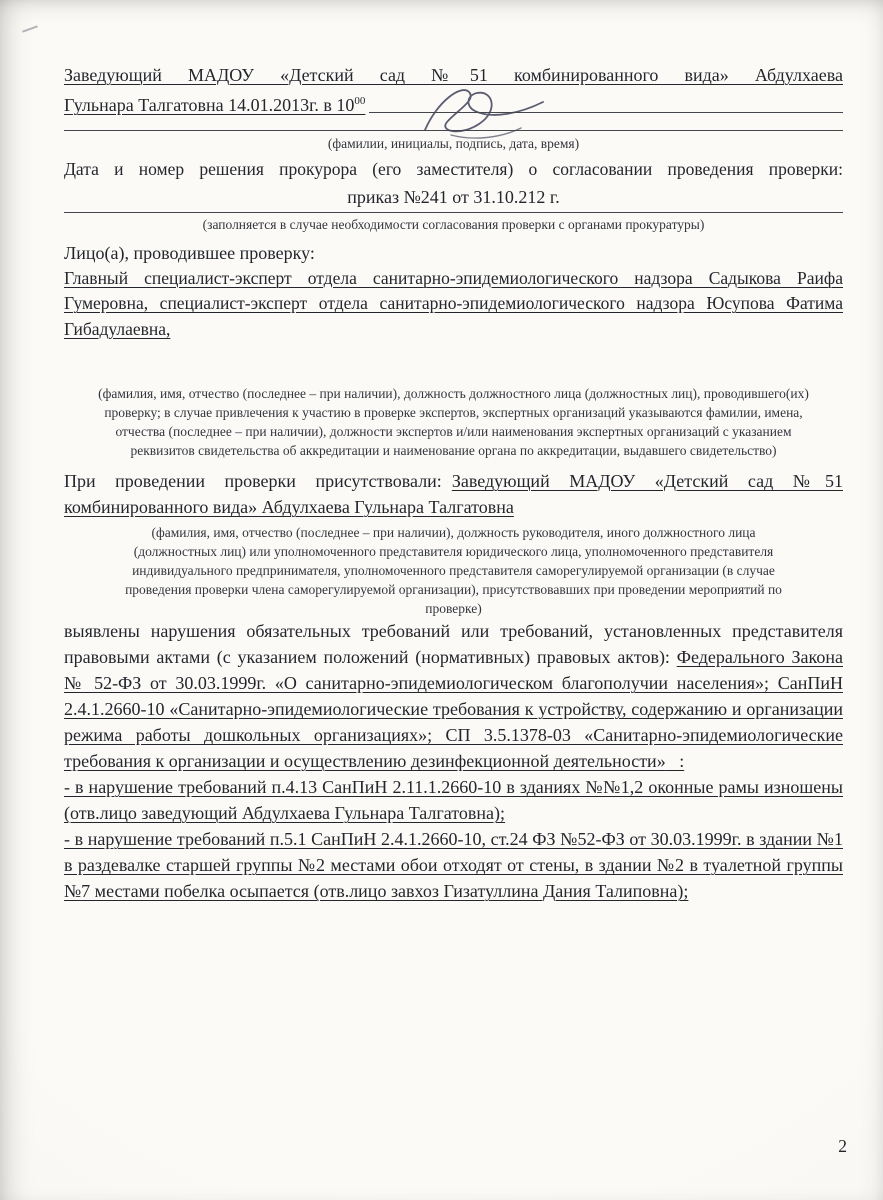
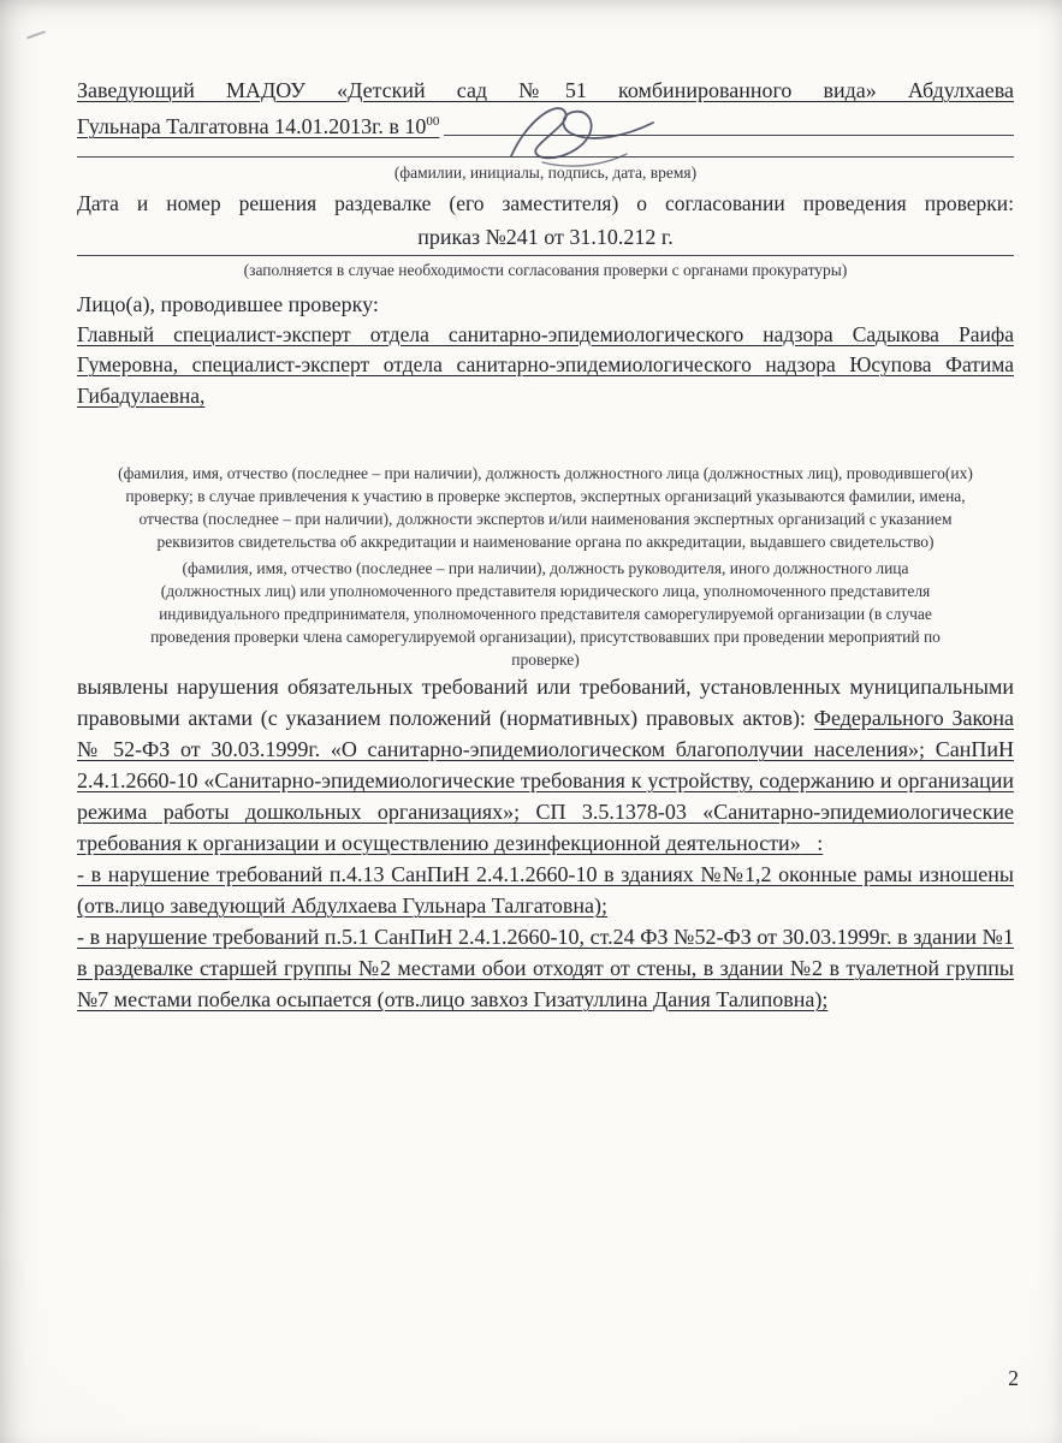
  Заведующий МАДОУ «Детский сад №51 комбинированного вида» Абдулхаева
  Гульнара Талгатовна 14.01.2013г. в 1000
  (фамилии, инициалы, подпись, дата, время)
- Дата и номер решения прокурора (его заместителя) о согласовании проведения проверки:
+ Дата и номер решения раздевалке (его заместителя) о согласовании проведения проверки:
  приказ №241 от 31.10.212 г.
  (заполняется в случае необходимости согласования проверки с органами прокуратуры)
  Лицо(а), проводившее проверку:
  Главный специалист-эксперт отдела санитарно-эпидемиологического надзора Садыкова Раифа Гумеровна, специалист-эксперт отдела санитарно-эпидемиологического надзора Юсупова Фатима Гибадулаевна,
  (фамилия, имя, отчество (последнее – при наличии), должность должностного лица (должностных лиц), проводившего(их) проверку; в случае привлечения к участию в проверке экспертов, экспертных организаций указываются фамилии, имена, отчества (последнее – при наличии), должности экспертов и/или наименования экспертных организаций с указанием реквизитов свидетельства об аккредитации и наименование органа по аккредитации, выдавшего свидетельство)
- При проведении проверки присутствовали: Заведующий МАДОУ «Детский сад №51 комбинированного вида» Абдулхаева Гульнара Талгатовна
  (фамилия, имя, отчество (последнее – при наличии), должность руководителя, иного должностного лица (должностных лиц) или уполномоченного представителя юридического лица, уполномоченного представителя индивидуального предпринимателя, уполномоченного представителя саморегулируемой организации (в случае проведения проверки члена саморегулируемой организации), присутствовавших при проведении мероприятий по проверке)
- выявлены нарушения обязательных требований или требований, установленных представителя правовыми актами (с указанием положений (нормативных) правовых актов): Федерального Закона № 52-ФЗ от 30.03.1999г. «О санитарно-эпидемиологическом благополучии населения»; СанПиН 2.4.1.2660-10 «Санитарно-эпидемиологические требования к устройству, содержанию и организации режима работы дошкольных организациях»; СП 3.5.1378-03 «Санитарно-эпидемиологические требования к организации и осуществлению дезинфекционной деятельности» :
+ выявлены нарушения обязательных требований или требований, установленных муниципальными правовыми актами (с указанием положений (нормативных) правовых актов): Федерального Закона № 52-ФЗ от 30.03.1999г. «О санитарно-эпидемиологическом благополучии населения»; СанПиН 2.4.1.2660-10 «Санитарно-эпидемиологические требования к устройству, содержанию и организации режима работы дошкольных организациях»; СП 3.5.1378-03 «Санитарно-эпидемиологические требования к организации и осуществлению дезинфекционной деятельности» :
- - в нарушение требований п.4.13 СанПиН 2.11.1.2660-10 в зданиях №№1,2 оконные рамы изношены (отв.лицо заведующий Абдулхаева Гульнара Талгатовна);
+ - в нарушение требований п.4.13 СанПиН 2.4.1.2660-10 в зданиях №№1,2 оконные рамы изношены (отв.лицо заведующий Абдулхаева Гульнара Талгатовна);
  - в нарушение требований п.5.1 СанПиН 2.4.1.2660-10, ст.24 ФЗ №52-ФЗ от 30.03.1999г. в здании №1 в раздевалке старшей группы №2 местами обои отходят от стены, в здании №2 в туалетной группы №7 местами побелка осыпается (отв.лицо завхоз Гизатуллина Дания Талиповна);
  2
